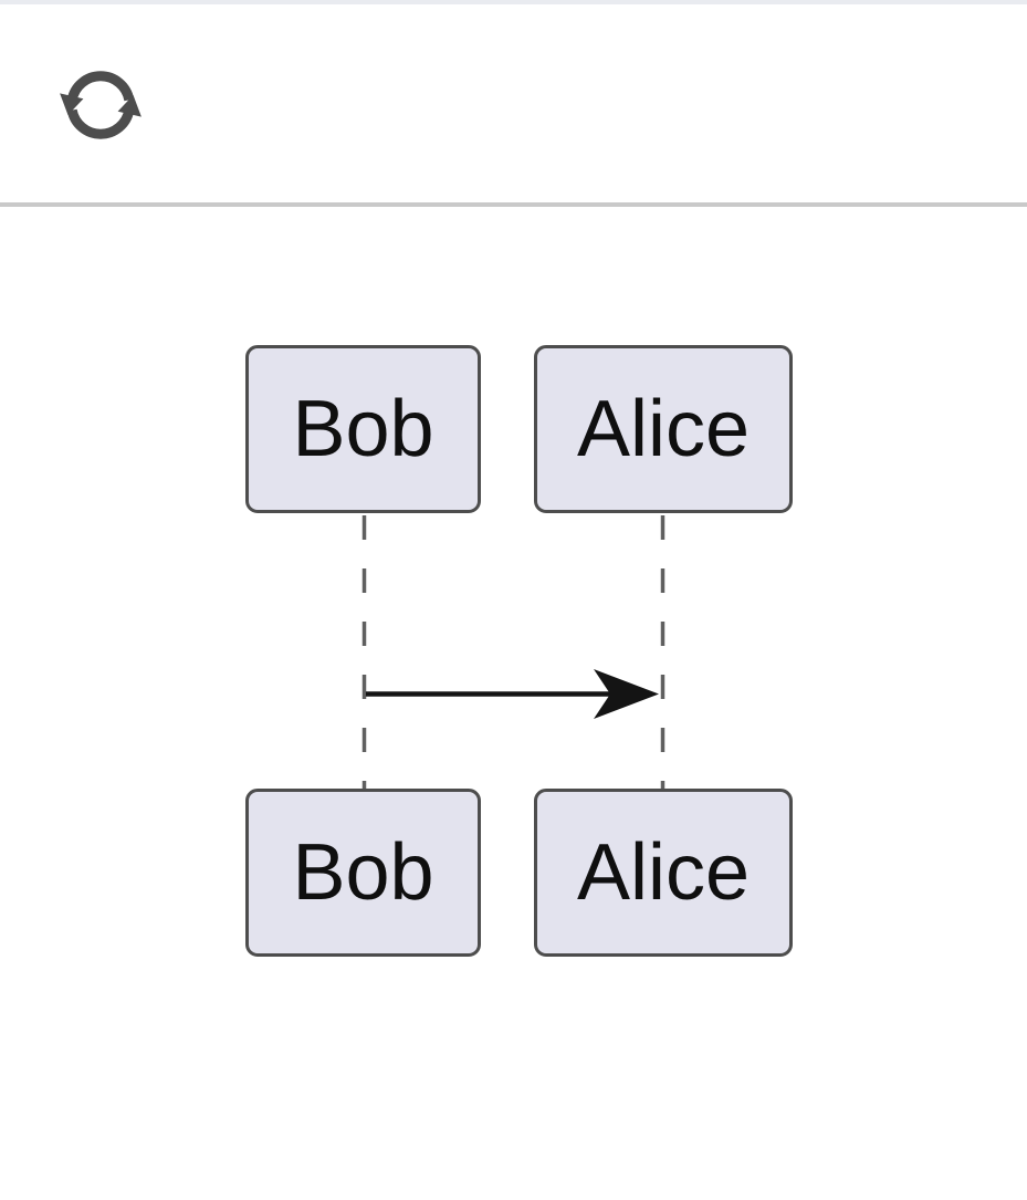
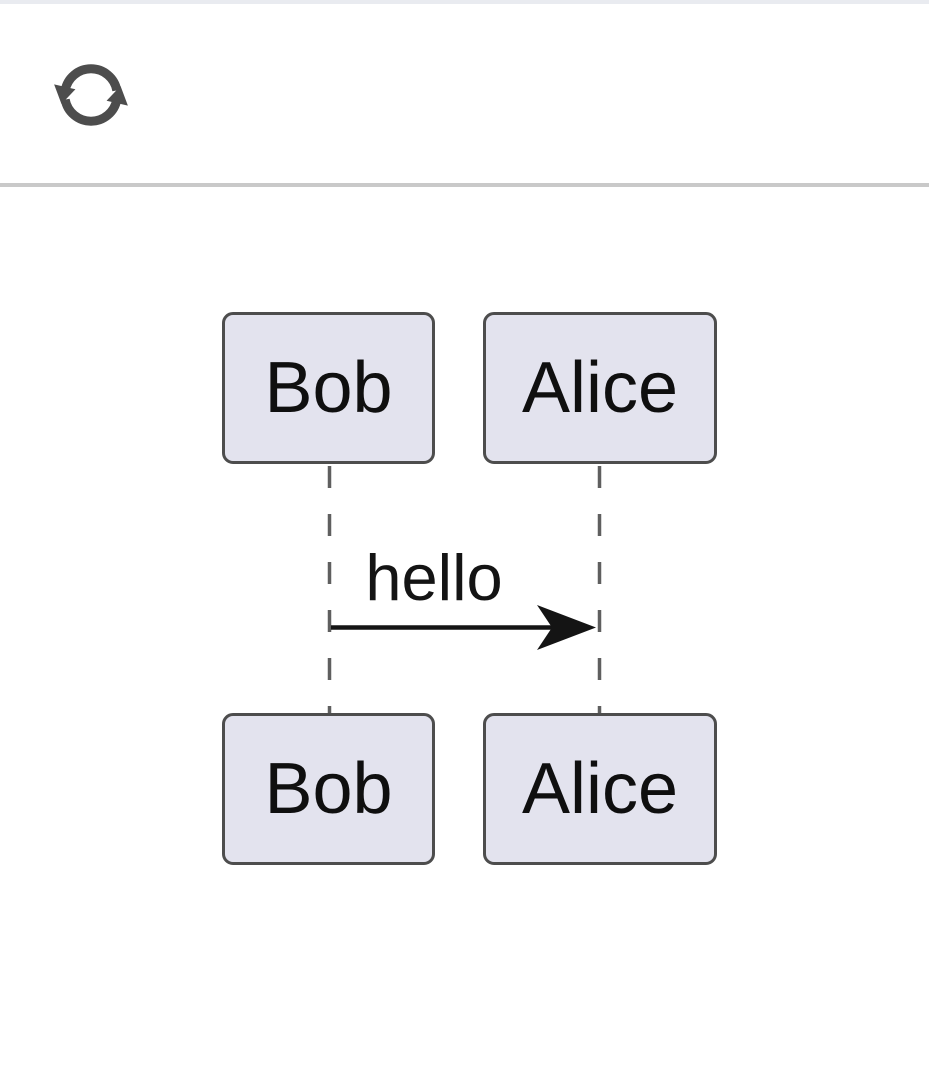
  Bob
  Alice
+ hello
  Bob
  Alice
